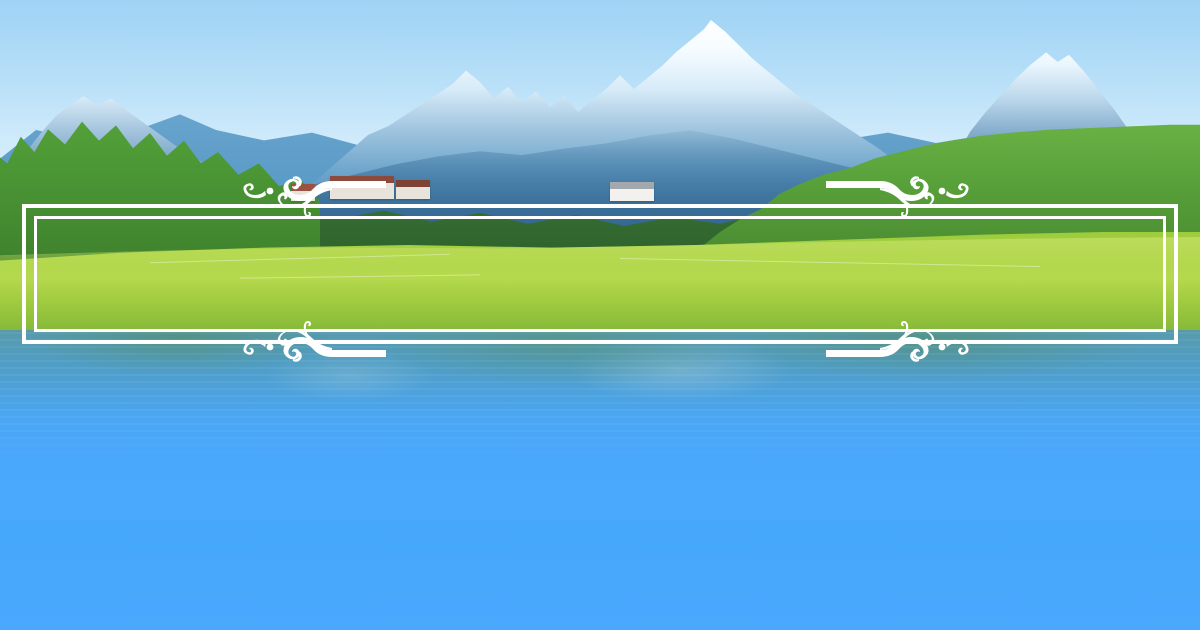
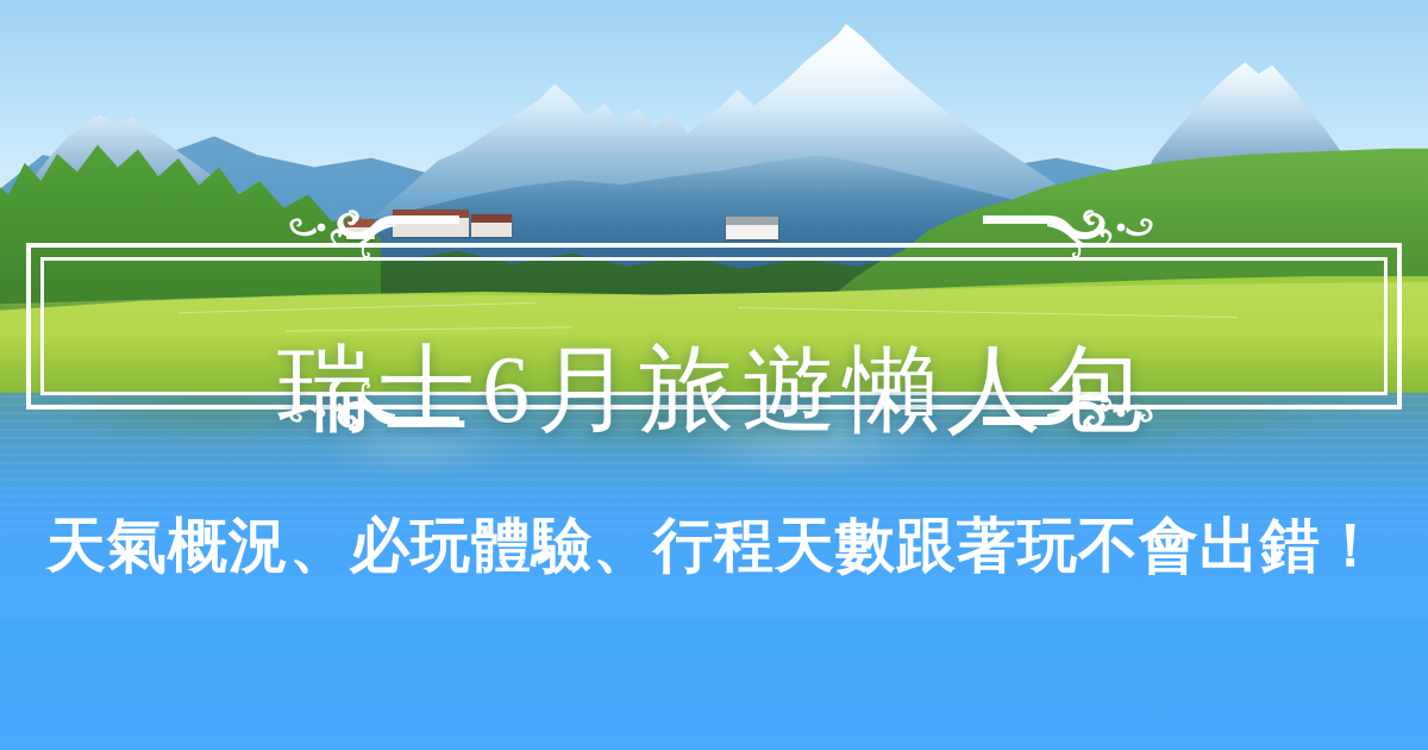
+ 瑞士6月旅遊懶人包
+ 天氣概況、必玩體驗、行程天數跟著玩不會出錯！
